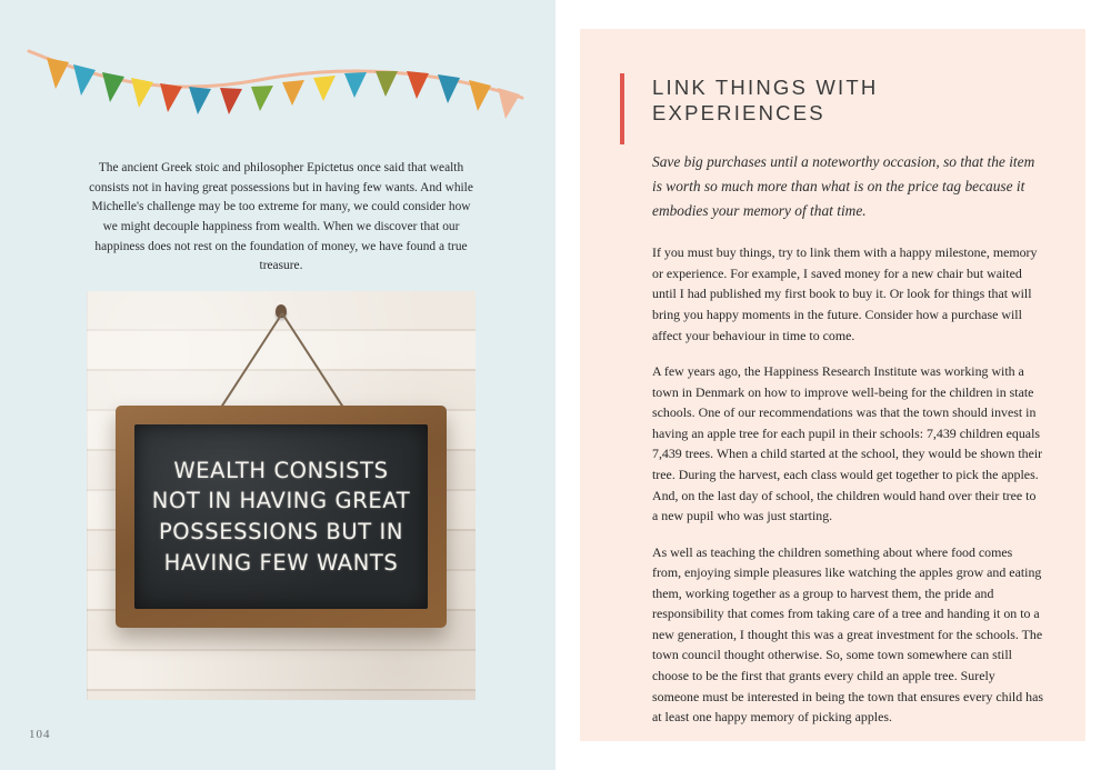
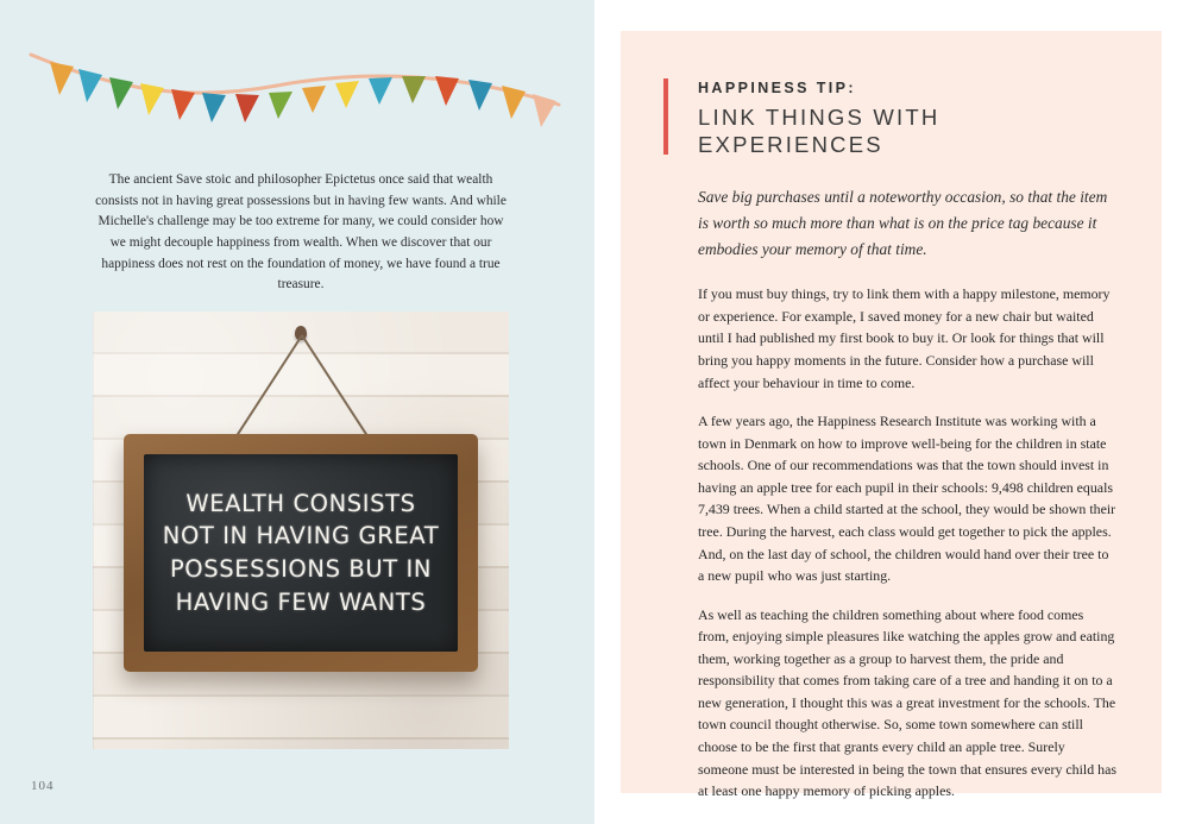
- The ancient Greek stoic and philosopher Epictetus once said that wealth consists not in having great possessions but in having few wants. And while Michelle's challenge may be too extreme for many, we could consider how we might decouple happiness from wealth. When we discover that our happiness does not rest on the foundation of money, we have found a true treasure.
+ The ancient Save stoic and philosopher Epictetus once said that wealth consists not in having great possessions but in having few wants. And while Michelle's challenge may be too extreme for many, we could consider how we might decouple happiness from wealth. When we discover that our happiness does not rest on the foundation of money, we have found a true treasure.
  WEALTH CONSISTS
  NOT IN HAVING GREAT
  POSSESSIONS BUT IN
  HAVING FEW WANTS
  104
+ HAPPINESS TIP:
  LINK THINGS WITH EXPERIENCES
  Save big purchases until a noteworthy occasion, so that the item is worth so much more than what is on the price tag because it embodies your memory of that time.
  If you must buy things, try to link them with a happy milestone, memory or experience. For example, I saved money for a new chair but waited until I had published my first book to buy it. Or look for things that will bring you happy moments in the future. Consider how a purchase will affect your behaviour in time to come.
- A few years ago, the Happiness Research Institute was working with a town in Denmark on how to improve well-being for the children in state schools. One of our recommendations was that the town should invest in having an apple tree for each pupil in their schools: 7,439 children equals 7,439 trees. When a child started at the school, they would be shown their tree. During the harvest, each class would get together to pick the apples. And, on the last day of school, the children would hand over their tree to a new pupil who was just starting.
+ A few years ago, the Happiness Research Institute was working with a town in Denmark on how to improve well-being for the children in state schools. One of our recommendations was that the town should invest in having an apple tree for each pupil in their schools: 9,498 children equals 7,439 trees. When a child started at the school, they would be shown their tree. During the harvest, each class would get together to pick the apples. And, on the last day of school, the children would hand over their tree to a new pupil who was just starting.
  As well as teaching the children something about where food comes from, enjoying simple pleasures like watching the apples grow and eating them, working together as a group to harvest them, the pride and responsibility that comes from taking care of a tree and handing it on to a new generation, I thought this was a great investment for the schools. The town council thought otherwise. So, some town somewhere can still choose to be the first that grants every child an apple tree. Surely someone must be interested in being the town that ensures every child has at least one happy memory of picking apples.
